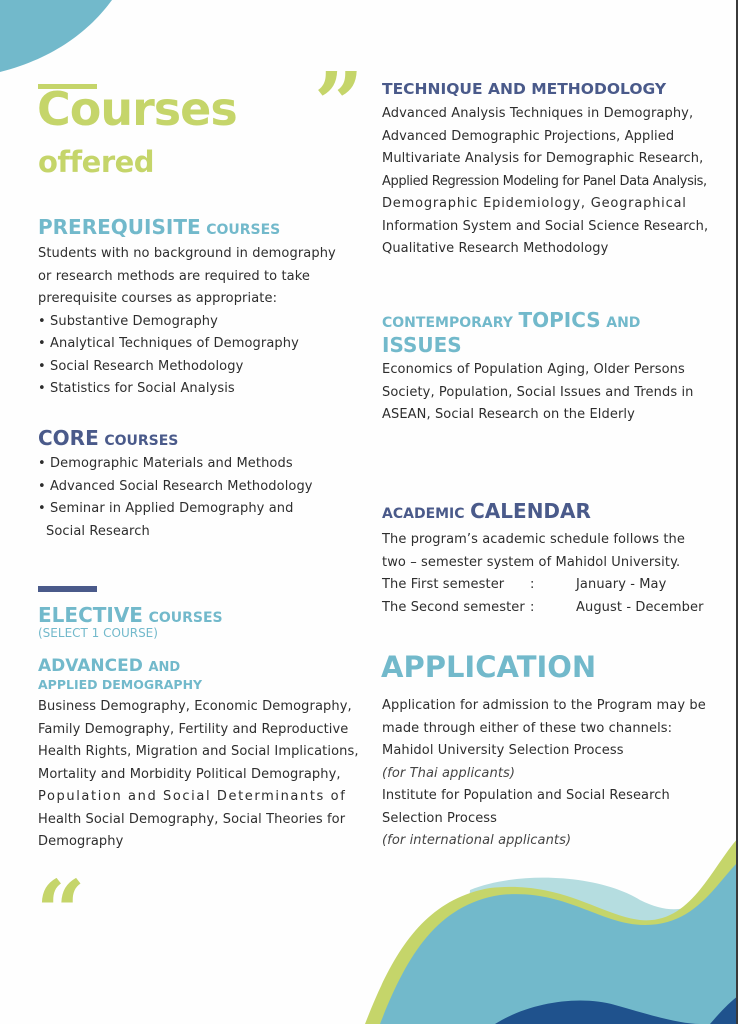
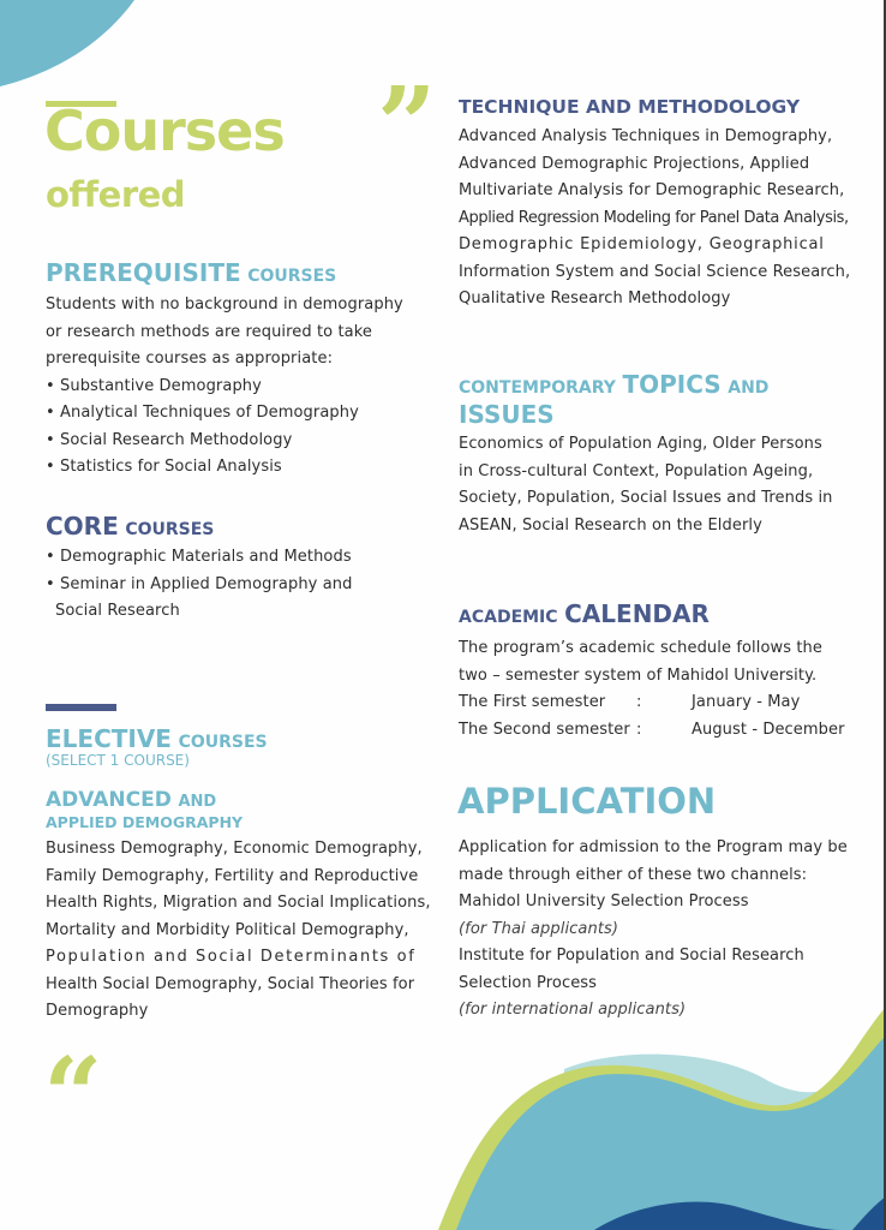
  Courses
  offered
  ”
  PREREQUISITE COURSES
  Students with no background in demography
  or research methods are required to take
  prerequisite courses as appropriate:
  • Substantive Demography
  • Analytical Techniques of Demography
  • Social Research Methodology
  • Statistics for Social Analysis
  CORE COURSES
  • Demographic Materials and Methods
- • Advanced Social Research Methodology
  • Seminar in Applied Demography and
  Social Research
  ELECTIVE COURSES
  (SELECT 1 COURSE)
  ADVANCED AND
  APPLIED DEMOGRAPHY
  Business Demography, Economic Demography,
  Family Demography, Fertility and Reproductive
  Health Rights, Migration and Social Implications,
  Mortality and Morbidity Political Demography,
  Population and Social Determinants of
  Health Social Demography, Social Theories for
  Demography
  “
  TECHNIQUE AND METHODOLOGY
  Advanced Analysis Techniques in Demography,
  Advanced Demographic Projections, Applied
  Multivariate Analysis for Demographic Research,
  Applied Regression Modeling for Panel Data Analysis,
  Demographic Epidemiology, Geographical
  Information System and Social Science Research,
  Qualitative Research Methodology
  CONTEMPORARY TOPICS AND
  ISSUES
  Economics of Population Aging, Older Persons
+ in Cross-cultural Context, Population Ageing,
  Society, Population, Social Issues and Trends in
  ASEAN, Social Research on the Elderly
  ACADEMIC CALENDAR
  The program’s academic schedule follows the
  two – semester system of Mahidol University.
  The First semester
  :
  January - May
  The Second semester
  :
  August - December
  APPLICATION
  Application for admission to the Program may be
  made through either of these two channels:
  Mahidol University Selection Process
  (for Thai applicants)
  Institute for Population and Social Research
  Selection Process
  (for international applicants)
